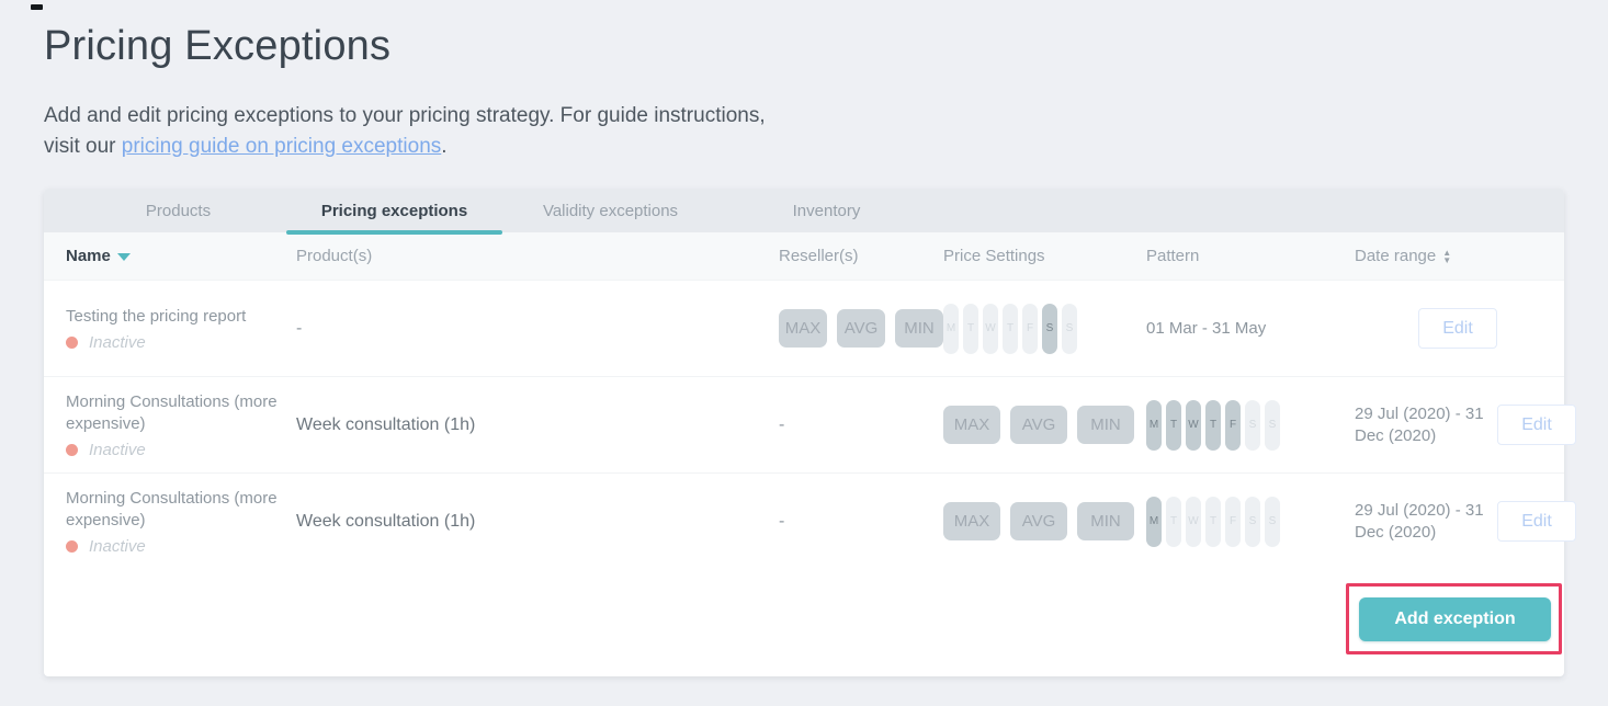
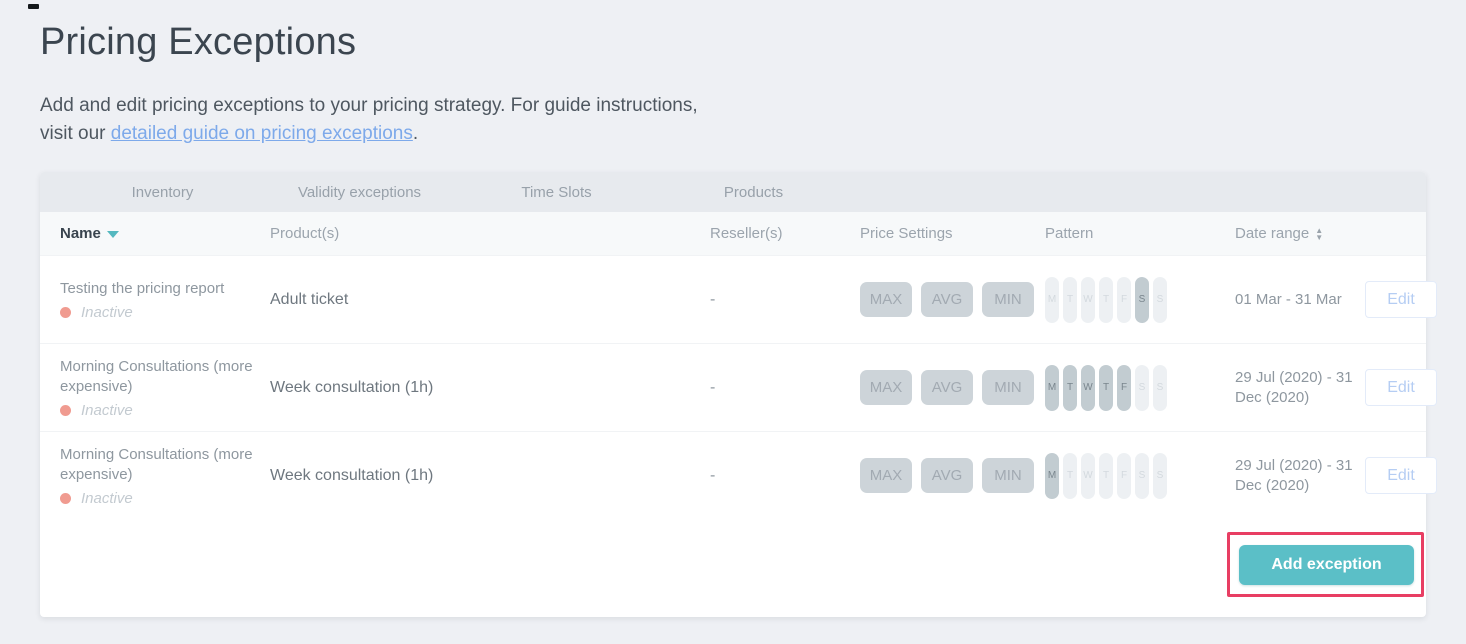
  Pricing Exceptions
  Add and edit pricing exceptions to your pricing strategy. For guide instructions,
- visit our pricing guide on pricing exceptions.
+ visit our detailed guide on pricing exceptions.
- Products
+ Inventory
- Pricing exceptions
  Validity exceptions
+ Time Slots
- Inventory
+ Products
  Name
  Product(s)
  Reseller(s)
  Price Settings
  Pattern
  Date range
  ▲
  ▼
  Testing the pricing report
  Inactive
+ Adult ticket
  -
  MAX
  AVG
  MIN
  M
  W
  F
  S
- 01 Mar - 31 May
+ 01 Mar - 31 Mar
  Edit
  Morning Consultations (more expensive)
  Inactive
  Week consultation (1h)
  -
  MAX
  AVG
  MIN
  M
  T
  W
  T
  F
  29 Jul (2020) - 31 Dec (2020)
  Edit
  Morning Consultations (more expensive)
  Inactive
  Week consultation (1h)
  -
  MAX
  AVG
  MIN
  M
  W
  F
  29 Jul (2020) - 31 Dec (2020)
  Edit
  Add exception
